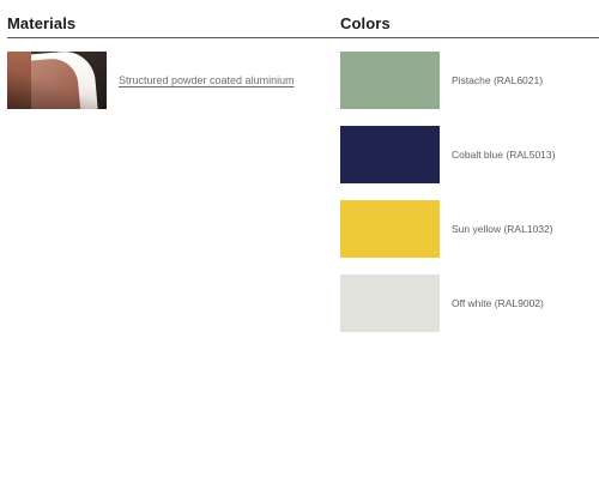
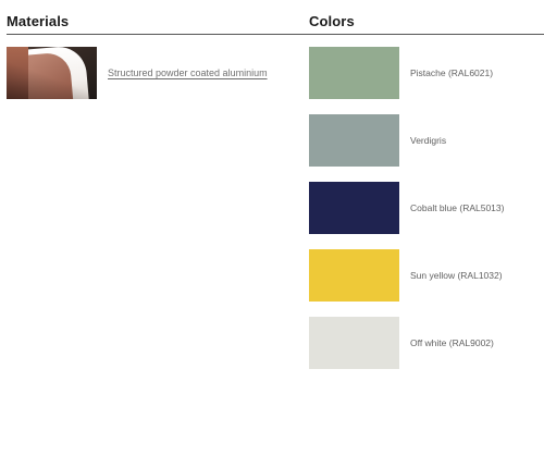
  Materials
  Structured powder coated aluminium
  Colors
  Pistache (RAL6021)
+ Verdigris
  Cobalt blue (RAL5013)
  Sun yellow (RAL1032)
  Off white (RAL9002)
